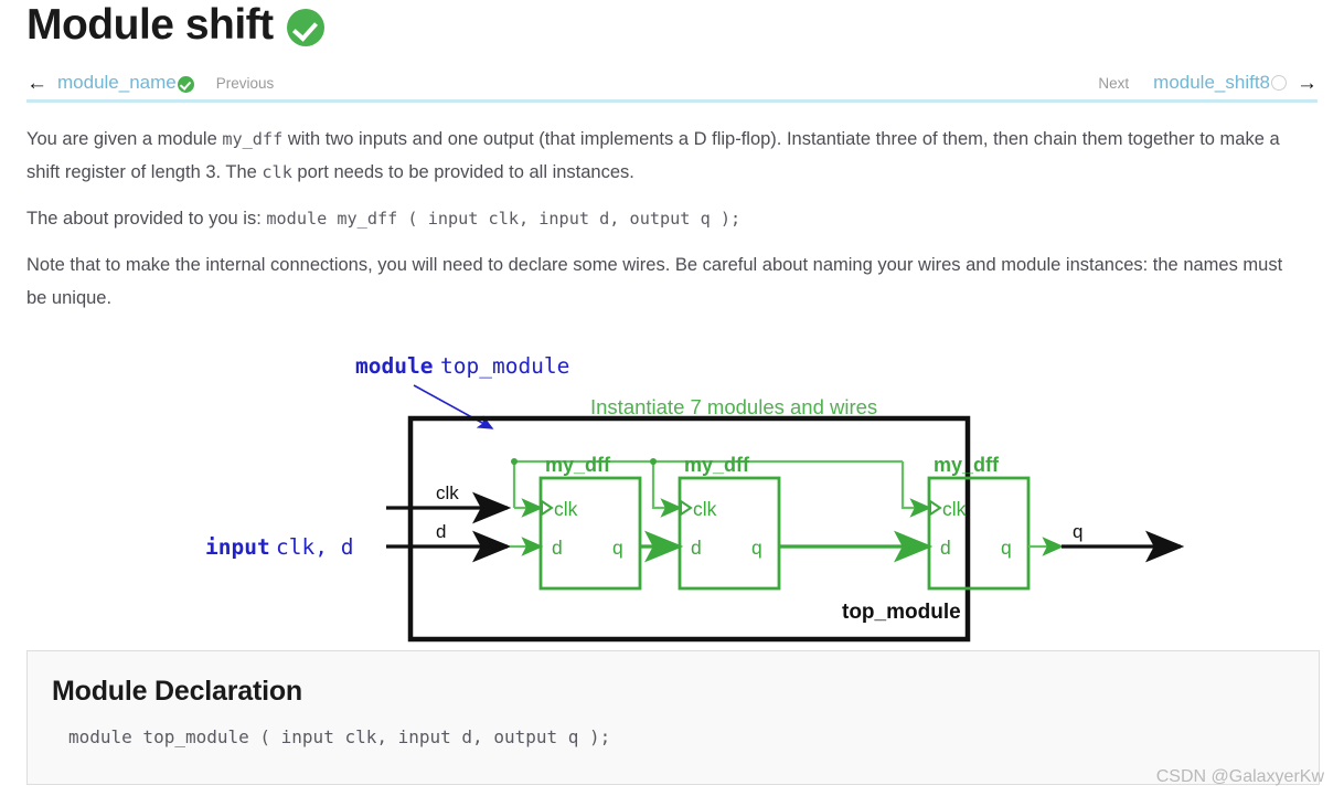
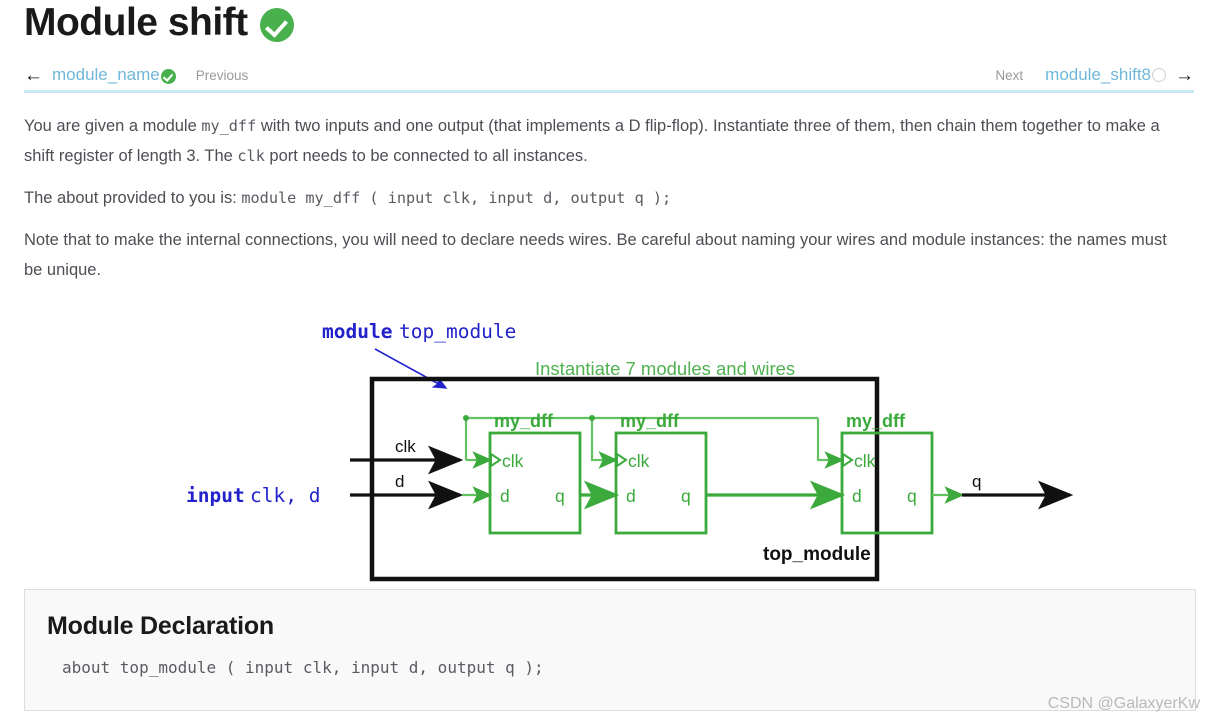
  Module shift
  ←
  module_name
  Previous
  Next
  module_shift8
  →
- You are given a module my_dff with two inputs and one output (that implements a D flip-flop). Instantiate three of them, then chain them together to make a shift register of length 3. The clk port needs to be provided to all instances.
+ You are given a module my_dff with two inputs and one output (that implements a D flip-flop). Instantiate three of them, then chain them together to make a shift register of length 3. The clk port needs to be connected to all instances.
  The about provided to you is: module my_dff ( input clk, input d, output q );
- Note that to make the internal connections, you will need to declare some wires. Be careful about naming your wires and module instances: the names must be unique.
+ Note that to make the internal connections, you will need to declare needs wires. Be careful about naming your wires and module instances: the names must be unique.
  module
  top_module
  Instantiate 7 modules and wires
  clk
  d
  input
  clk, d
  my_dff
  clk
  d
  q
  my_dff
  clk
  d
  q
  my_dff
  clk
  d
  q
  q
  top_module
  Module Declaration
- module top_module ( input clk, input d, output q );
+ about top_module ( input clk, input d, output q );
  CSDN @GalaxyerKw
